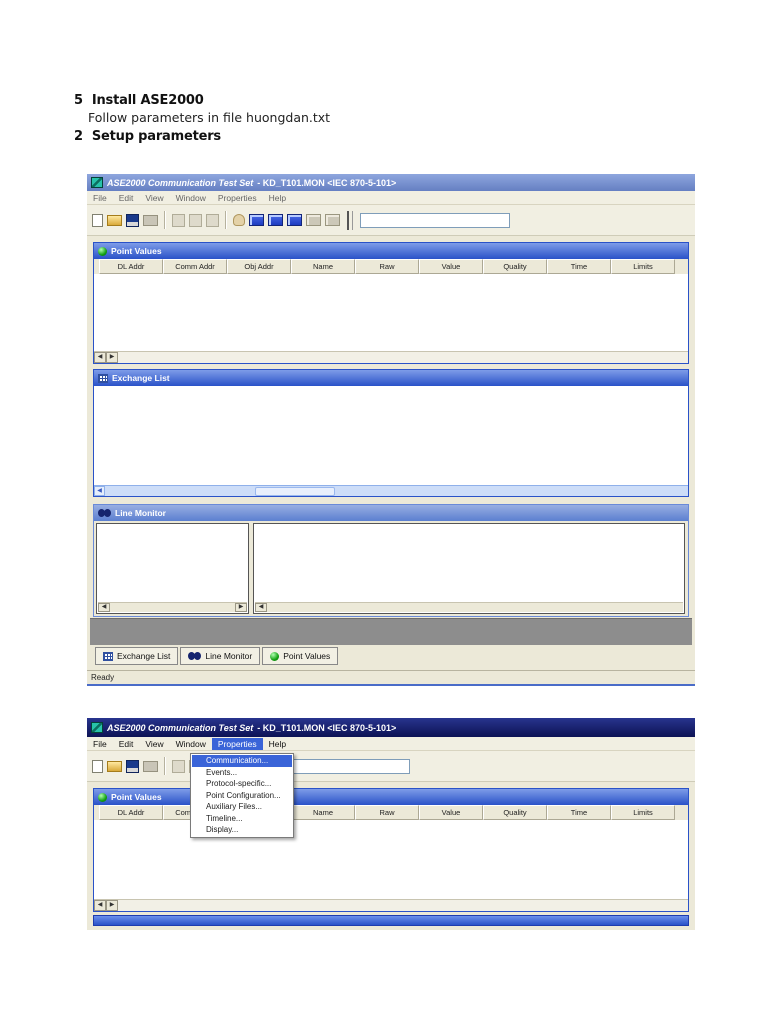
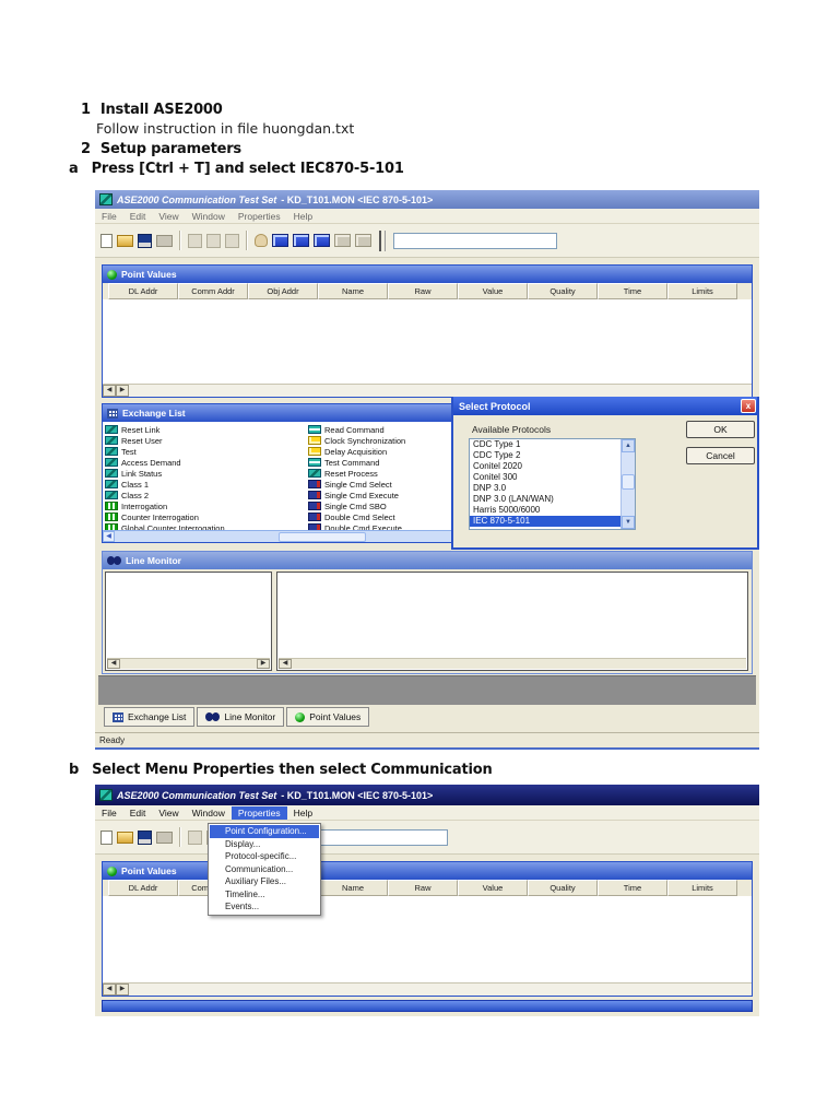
- 5
+ 1
  Install ASE2000
- Follow parameters in file huongdan.txt
+ Follow instruction in file huongdan.txt
  2
  Setup parameters
+ a
+ Press [Ctrl + T] and select IEC870-5-101
+ b
+ Select Menu Properties then select Communication
  ASE2000 Communication Test Set
  - KD_T101.MON <IEC 870-5-101>
  File
  Edit
  View
  Window
  Properties
  Help
  Point Values
  DL Addr
  Comm Addr
  Obj Addr
  Name
  Raw
  Value
  Quality
  Time
  Limits
  Exchange List
+ Reset Link
+ Reset User
+ Test
+ Access Demand
+ Link Status
+ Class 1
+ Class 2
+ Interrogation
+ Counter Interrogation
+ Global Counter Interrogation
+ Read Command
+ Clock Synchronization
+ Delay Acquisition
+ Test Command
+ Reset Process
+ Single Cmd Select
+ Single Cmd Execute
+ Single Cmd SBO
+ Double Cmd Select
+ Double Cmd Execute
+ Select Protocol
+ x
+ Available Protocols
+ CDC Type 1
+ CDC Type 2
+ Conitel 2020
+ Conitel 300
+ DNP 3.0
+ DNP 3.0 (LAN/WAN)
+ Harris 5000/6000
+ IEC 870-5-101
+ OK
+ Cancel
  Line Monitor
  Exchange List
  Line Monitor
  Point Values
  Ready
  ASE2000 Communication Test Set
  - KD_T101.MON <IEC 870-5-101>
  File
  Edit
  View
  Window
  Properties
  Help
- Communication...
+ Point Configuration...
- Events...
+ Display...
  Protocol-specific...
- Point Configuration...
+ Communication...
  Auxiliary Files...
  Timeline...
- Display...
+ Events...
  Point Values
  DL Addr
  Name
  Raw
  Value
  Quality
  Time
  Limits
